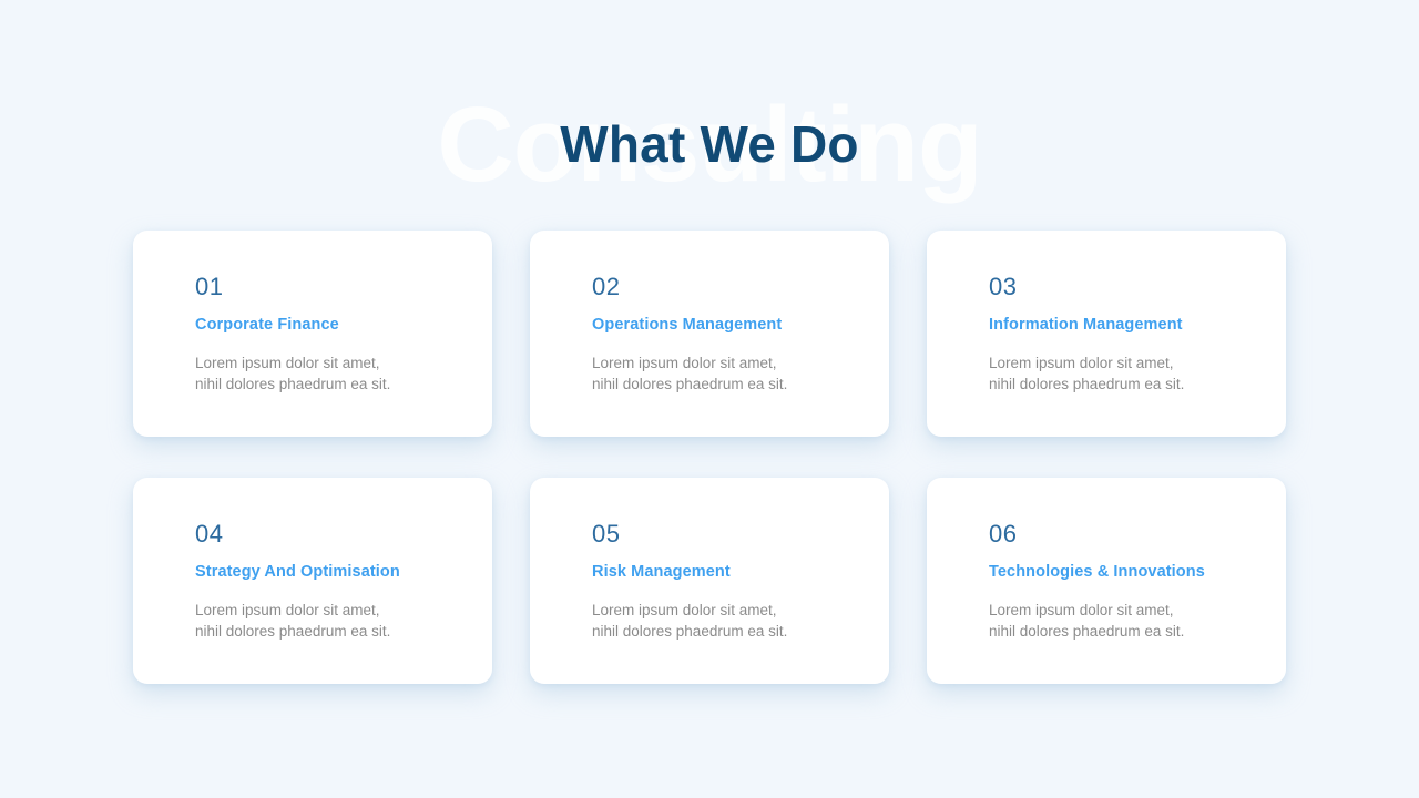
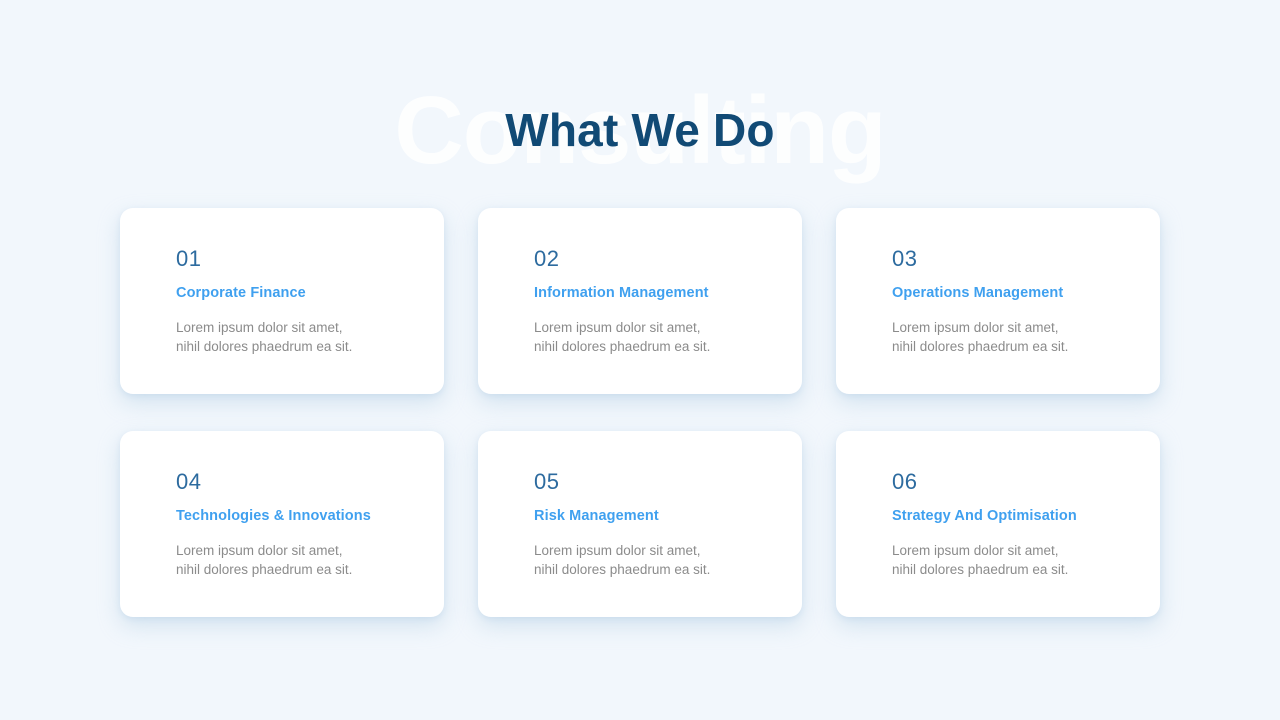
  Consulting
  What We Do
  01
  Corporate Finance
  Lorem ipsum dolor sit amet,
  nihil dolores phaedrum ea sit.
  02
- Operations Management
+ Information Management
  Lorem ipsum dolor sit amet,
  nihil dolores phaedrum ea sit.
  03
- Information Management
+ Operations Management
  Lorem ipsum dolor sit amet,
  nihil dolores phaedrum ea sit.
  04
- Strategy And Optimisation
+ Technologies & Innovations
  Lorem ipsum dolor sit amet,
  nihil dolores phaedrum ea sit.
  05
  Risk Management
  Lorem ipsum dolor sit amet,
  nihil dolores phaedrum ea sit.
  06
- Technologies & Innovations
+ Strategy And Optimisation
  Lorem ipsum dolor sit amet,
  nihil dolores phaedrum ea sit.
